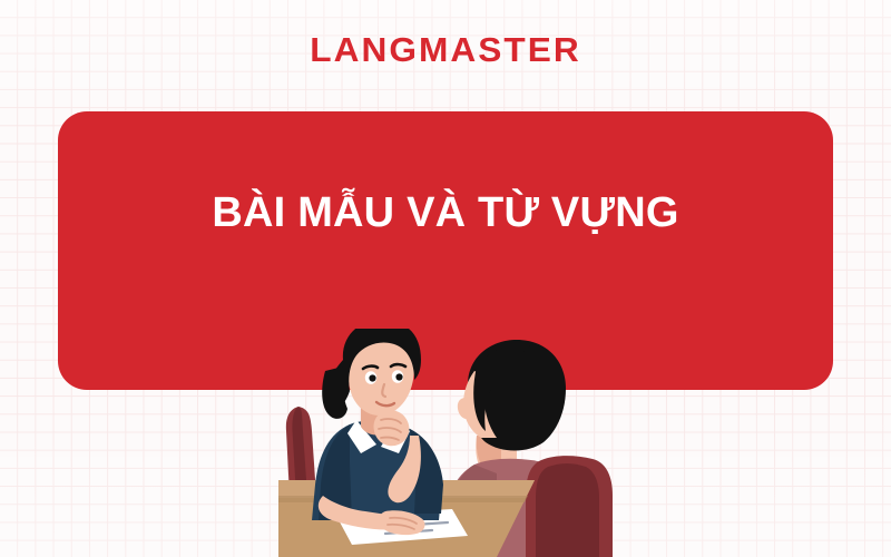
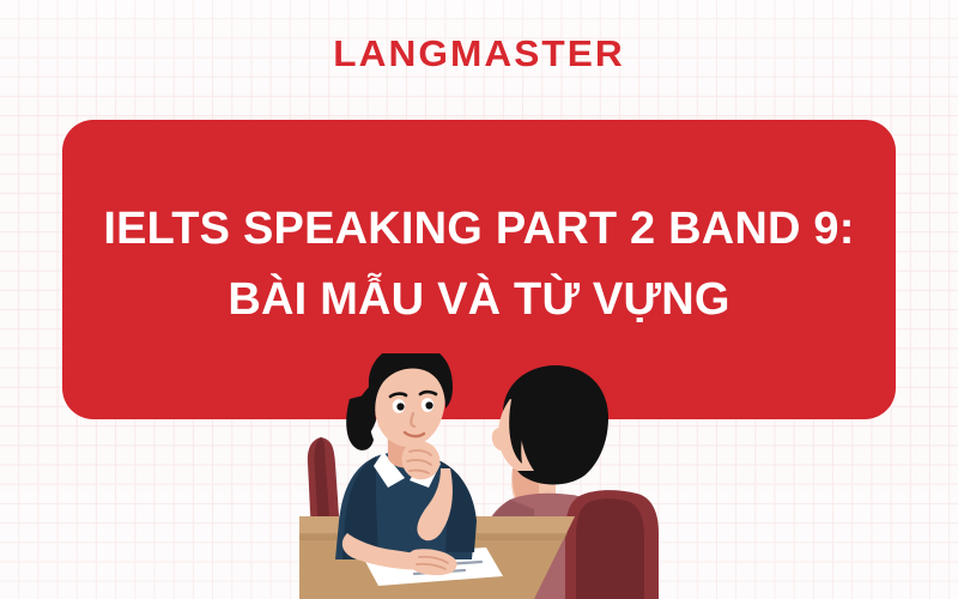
  LANGMASTER
+ IELTS SPEAKING PART 2 BAND 9:
  BÀI MẪU VÀ TỪ VỰNG
